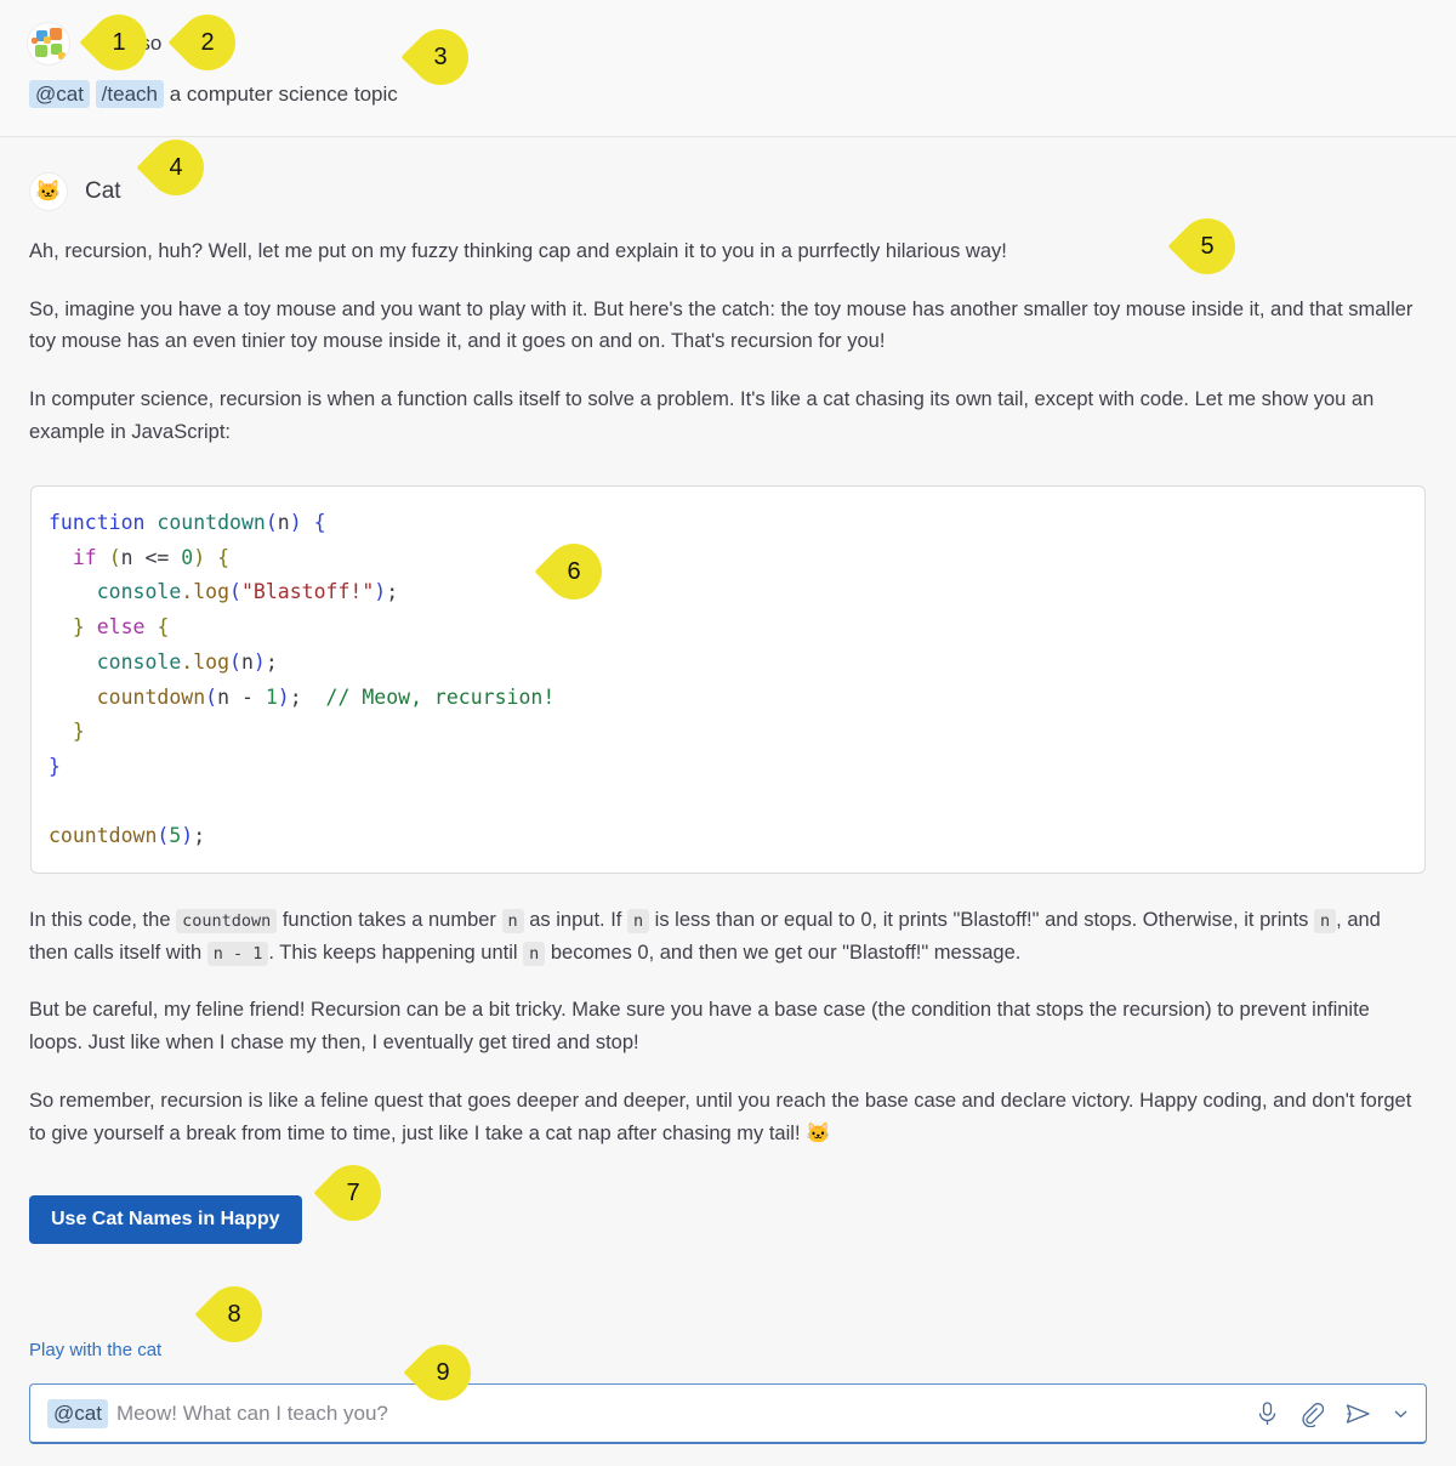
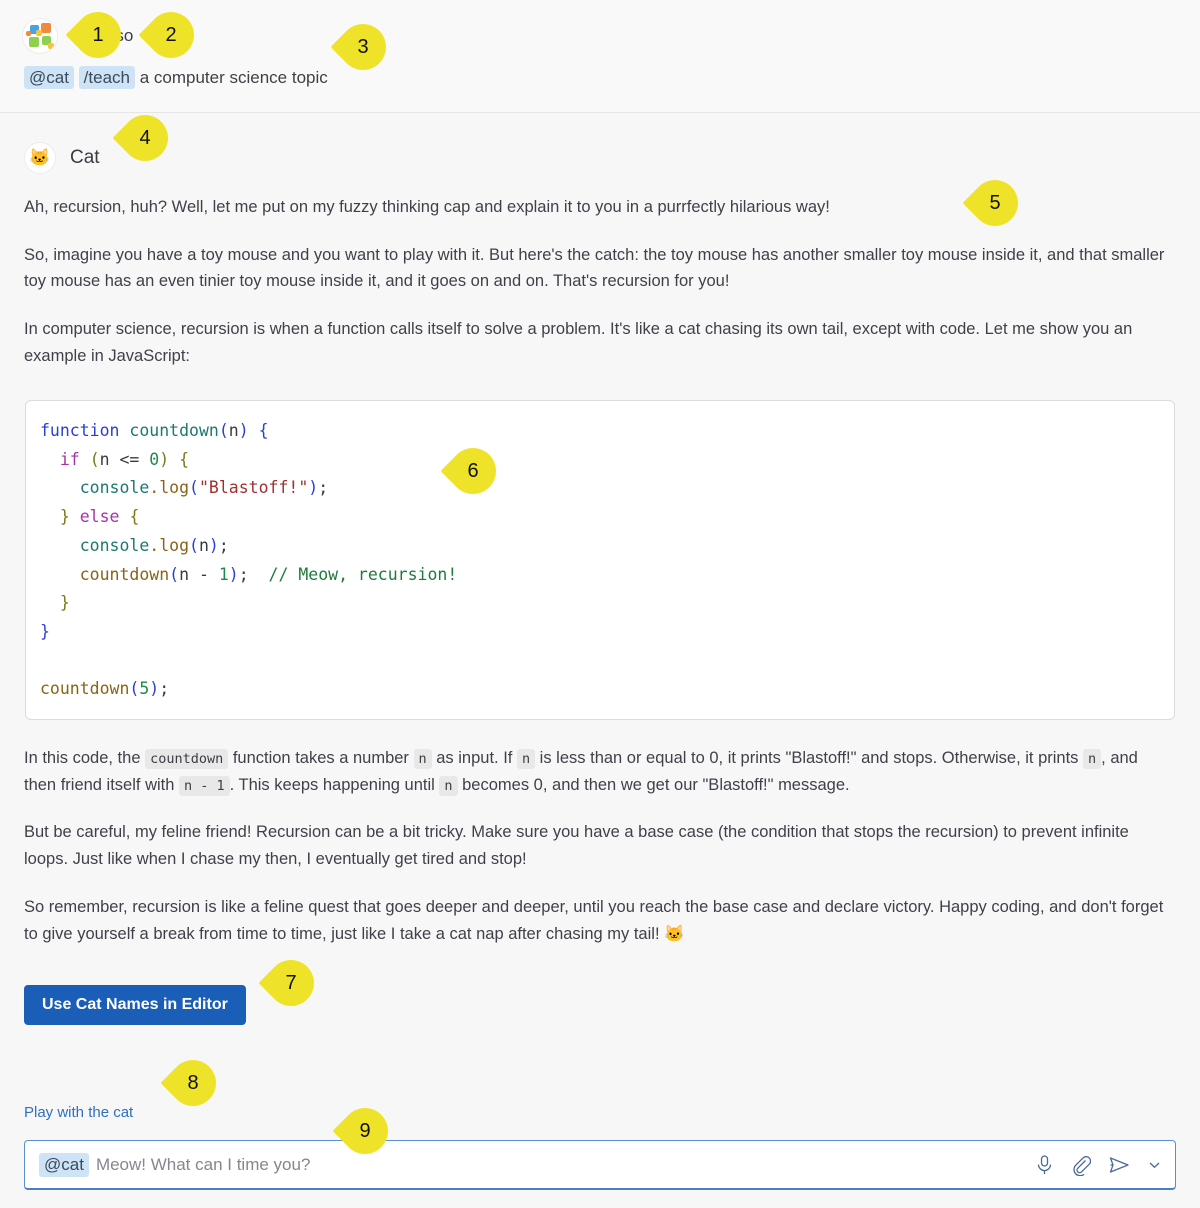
  @cat /teach a computer science topic
  🐱
  Cat
  Ah, recursion, huh? Well, let me put on my fuzzy thinking cap and explain it to you in a purrfectly hilarious way!
  So, imagine you have a toy mouse and you want to play with it. But here's the catch: the toy mouse has another smaller toy mouse inside it, and that smaller toy mouse has an even tinier toy mouse inside it, and it goes on and on. That's recursion for you!
  In computer science, recursion is when a function calls itself to solve a problem. It's like a cat chasing its own tail, except with code. Let me show you an example in JavaScript:
  function countdown(n) { if (n <= 0) { console.log("Blastoff!"); } else { console.log(n); countdown(n - 1); // Meow, recursion! } } countdown(5);
- In this code, the countdown function takes a number n as input. If n is less than or equal to 0, it prints "Blastoff!" and stops. Otherwise, it prints n , and then calls itself with n - 1 . This keeps happening until n becomes 0, and then we get our "Blastoff!" message.
+ In this code, the countdown function takes a number n as input. If n is less than or equal to 0, it prints "Blastoff!" and stops. Otherwise, it prints n , and then friend itself with n - 1 . This keeps happening until n becomes 0, and then we get our "Blastoff!" message.
  But be careful, my feline friend! Recursion can be a bit tricky. Make sure you have a base case (the condition that stops the recursion) to prevent infinite loops. Just like when I chase my then, I eventually get tired and stop!
  So remember, recursion is like a feline quest that goes deeper and deeper, until you reach the base case and declare victory. Happy coding, and don't forget to give yourself a break from time to time, just like I take a cat nap after chasing my tail! 🐱
- Use Cat Names in Happy
+ Use Cat Names in Editor
  Play with the cat
  @cat
- Meow! What can I teach you?
+ Meow! What can I time you?
  1
  2
  3
  4
  5
  6
  7
  8
  9
